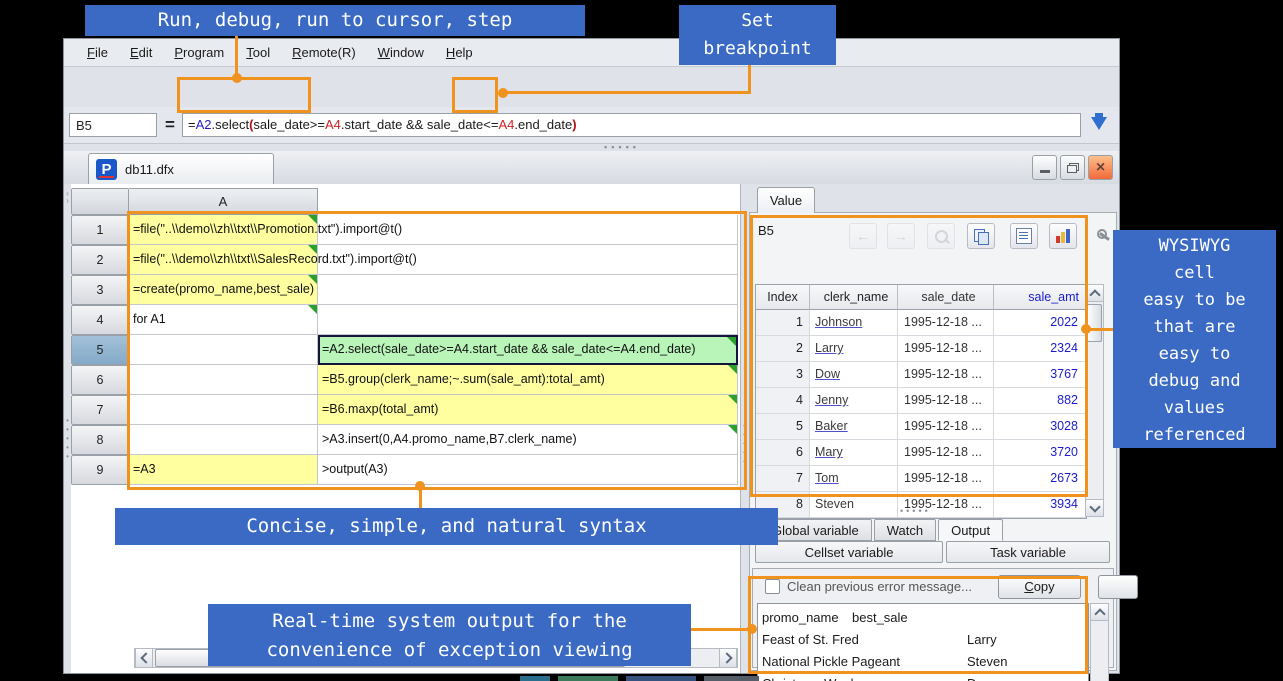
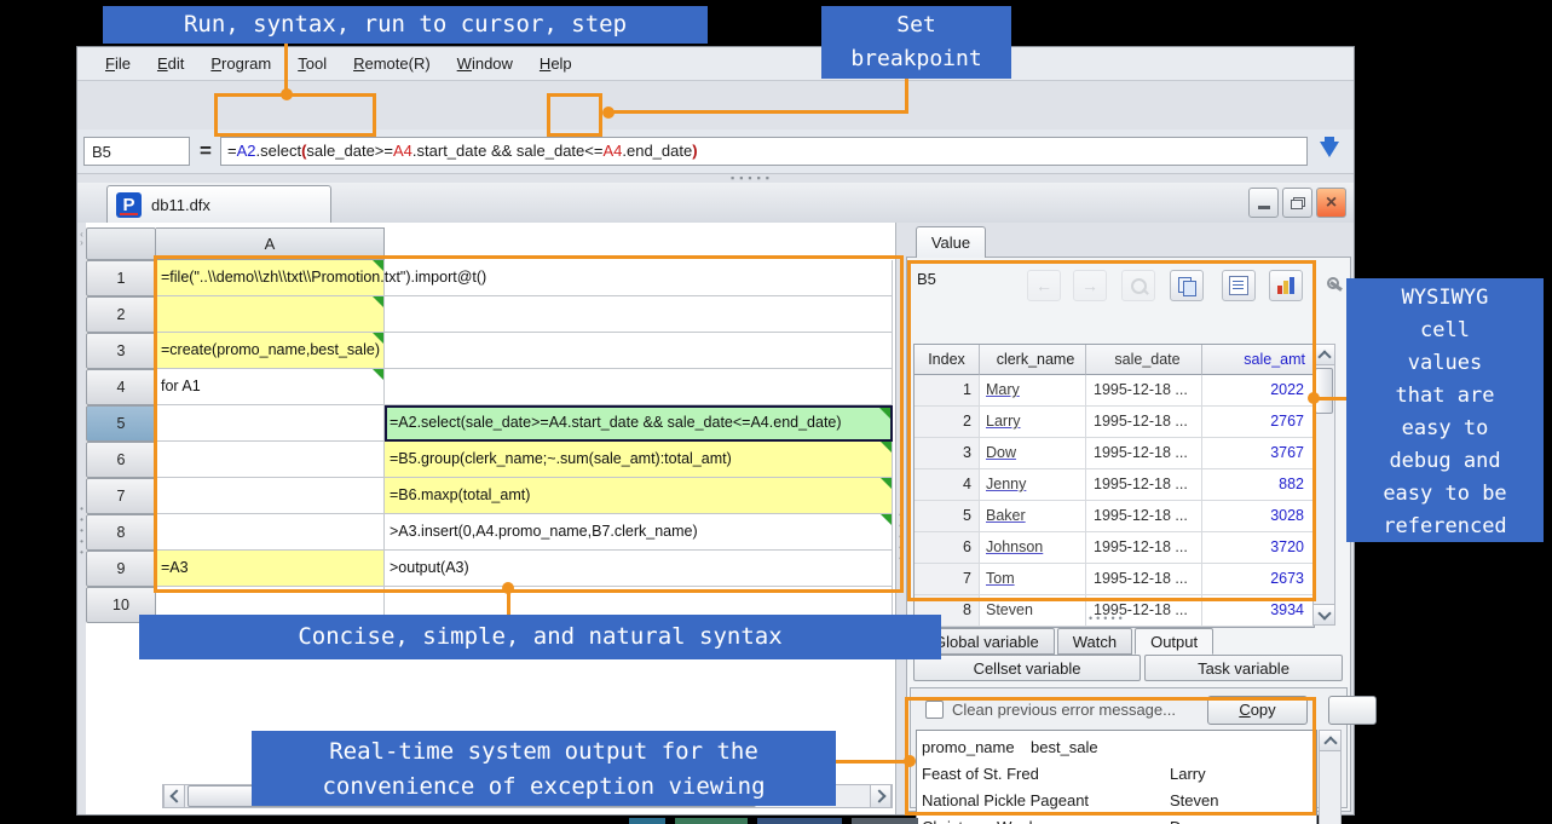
  File
  Edit
  Program
  Tool
  Remote(R)
  Window
  Help
  B5
  =
  =A2.select(sale_date>=A4.start_date && sale_date<=A4.end_date)
  ▪▪▪▪▪
  P
  db11.dfx
  ×
  ‹
  ›
  •
  •
  •
  •
  •
  A
  1
  =file("..\\demo\\zh\\txt\\Promotion.txt").import@t()
  2
- =file("..\\demo\\zh\\txt\\SalesRecord.txt").import@t()
  3
  =create(promo_name,best_sale)
  4
  for A1
  5
  =A2.select(sale_date>=A4.start_date && sale_date<=A4.end_date)
  6
  =B5.group(clerk_name;~.sum(sale_amt):total_amt)
  7
  =B6.maxp(total_amt)
  8
  >A3.insert(0,A4.promo_name,B7.clerk_name)
  9
  =A3
  >output(A3)
+ 10
  •
  •
  •
  •
  •
  Value
  B5
  ←
  →
  Index
  clerk_name
  sale_date
  sale_amt
  1
- Johnson
+ Mary
  1995-12-18 ...
  2022
  2
  Larry
  1995-12-18 ...
- 2324
+ 2767
  3
  Dow
  1995-12-18 ...
  3767
  4
  Jenny
  1995-12-18 ...
  882
  5
  Baker
  1995-12-18 ...
  3028
  6
- Mary
+ Johnson
  1995-12-18 ...
  3720
  7
  Tom
  1995-12-18 ...
  2673
  8
  Steven
  1995-12-18 ...
  3934
  •••••
  lobal variable
  Watch
  Output
  Cellset variable
  Task variable
  Clean previous error message...
  Copy
  promo_name
  best_sale
  Feast of St. Fred
  Larry
  National Pickle Pageant
  Steven
- Run, debug, run to cursor, step
+ Run, syntax, run to cursor, step
  Set
  breakpoint
  WYSIWYG
  cell
- easy to be
+ values
  that are
  easy to
  debug and
- values
+ easy to be
  referenced
  Concise, simple, and natural syntax
  Real-time system output for the
  convenience of exception viewing
